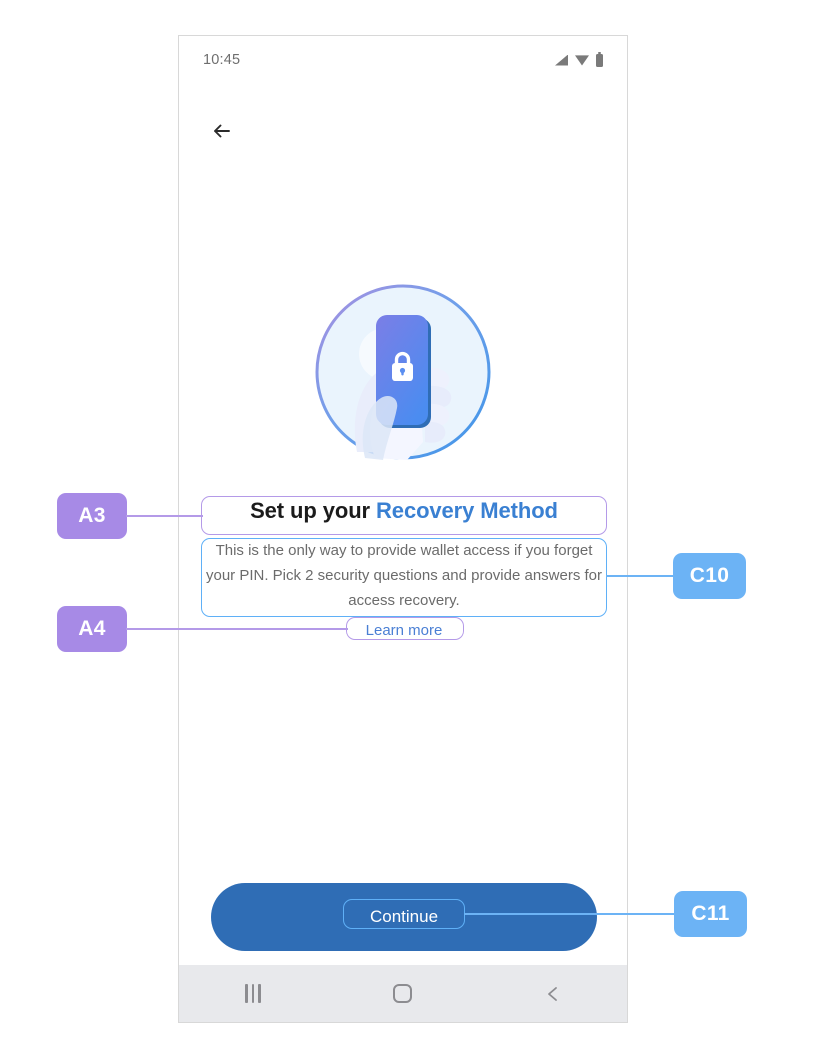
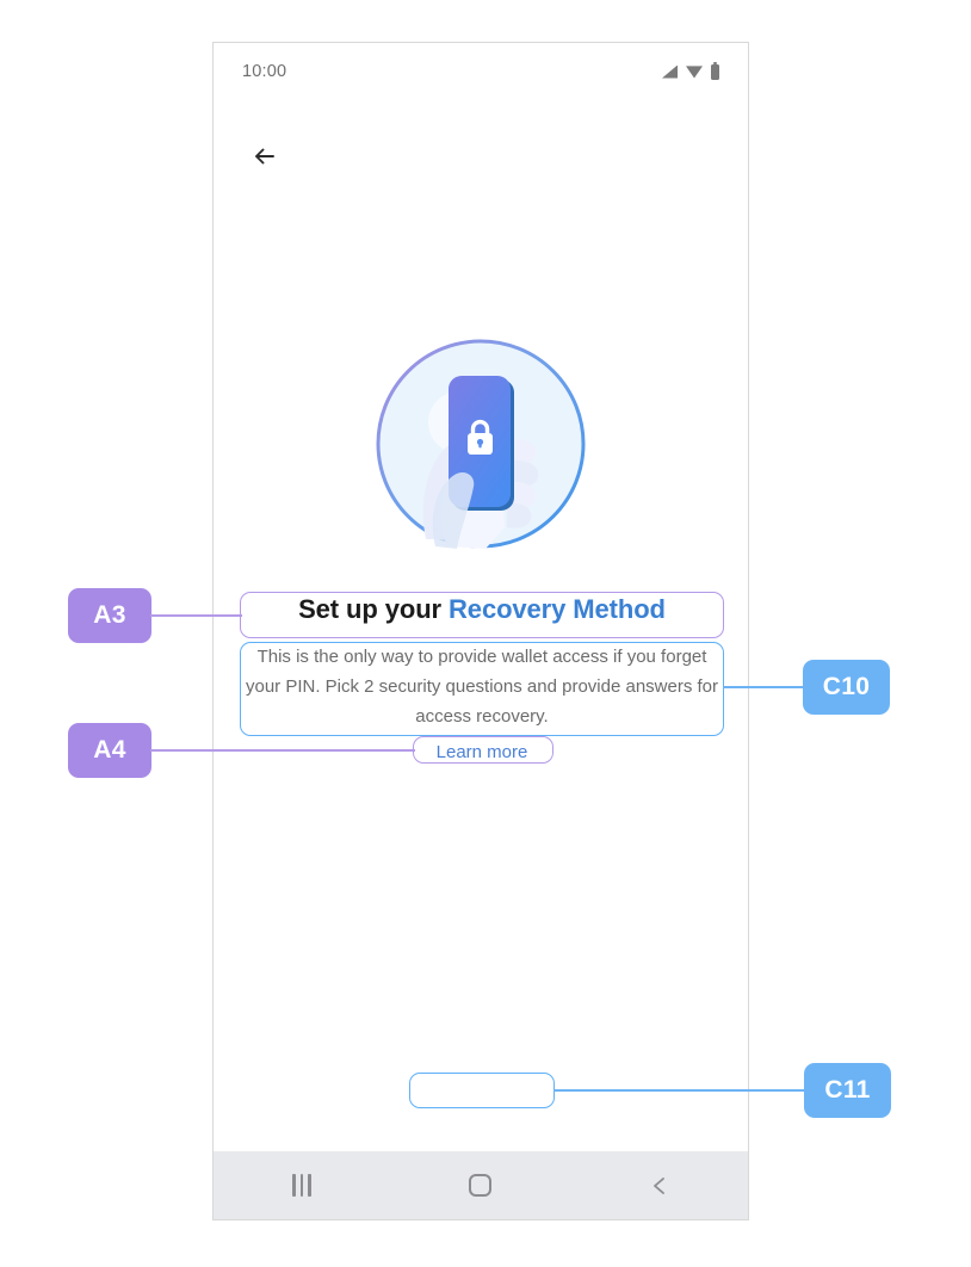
- 10:45
+ 10:00
  Set up your Recovery Method
  This is the only way to provide wallet access if you forget your PIN. Pick 2 security questions and provide answers for access recovery.
  Learn more
- Continue
  A3
  C10
  A4
  C11
